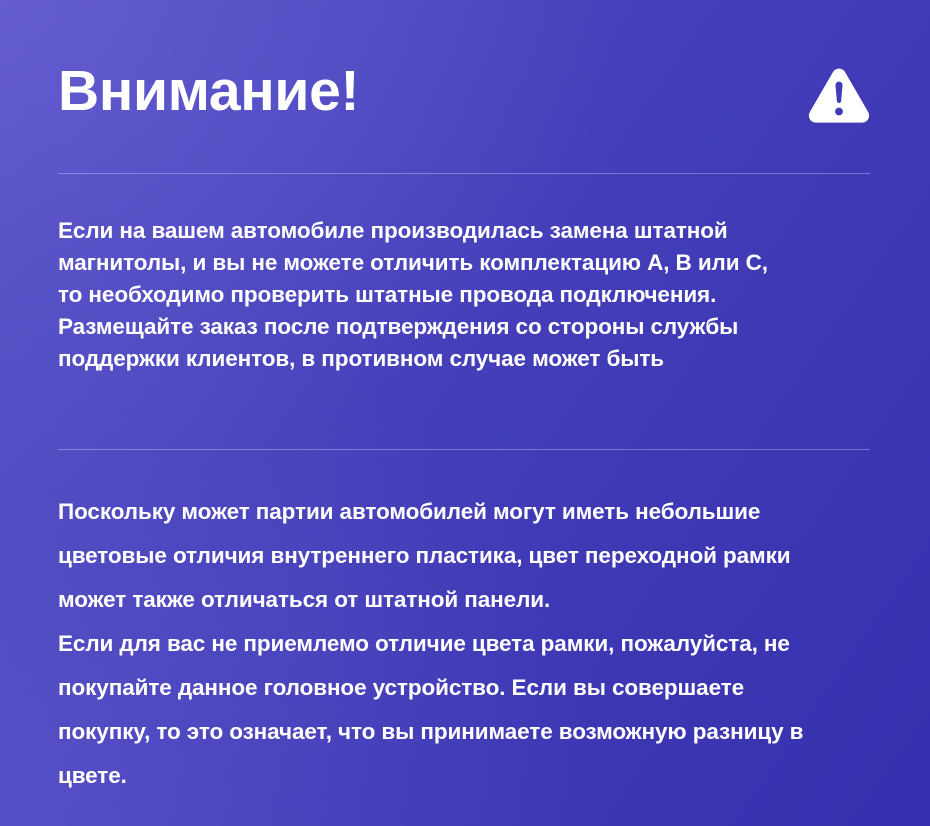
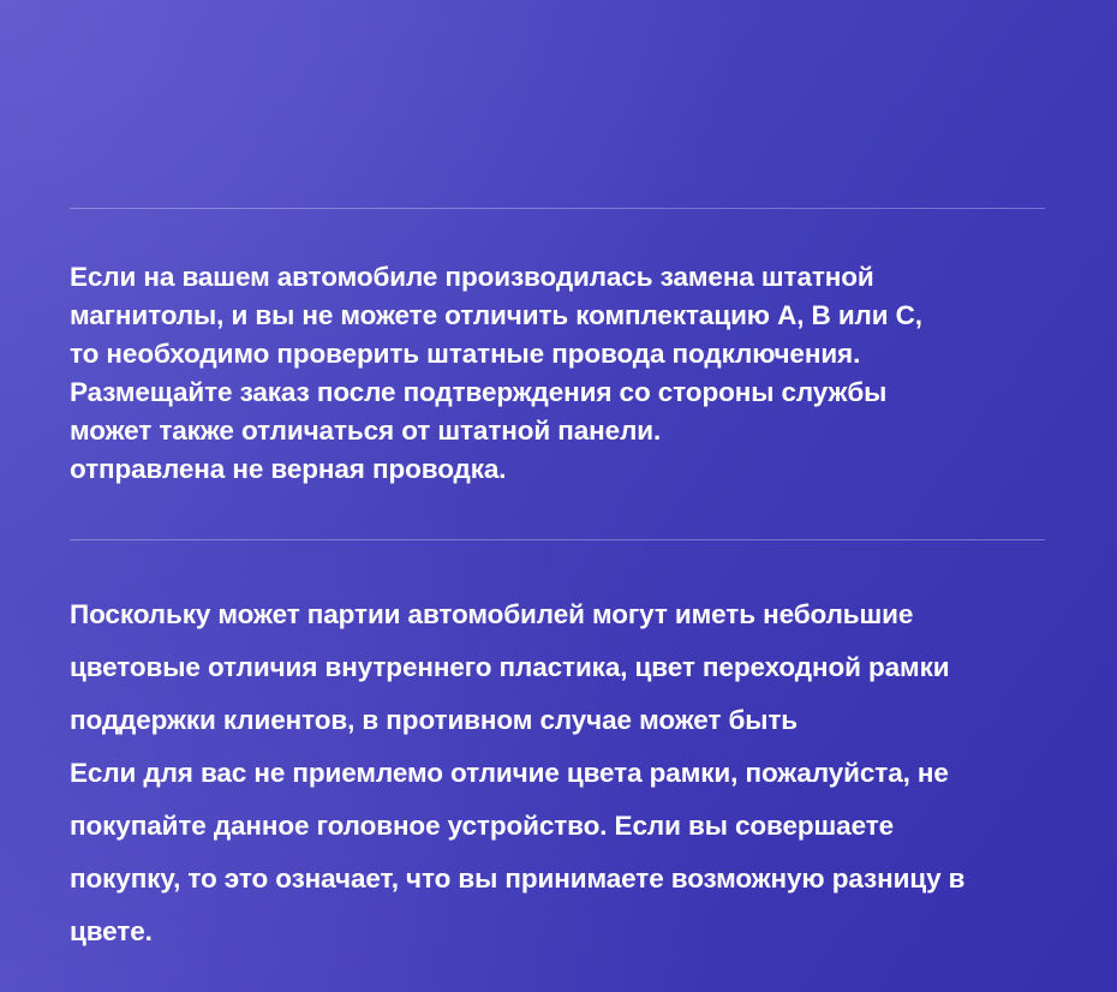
- Внимание!
  Если на вашем автомобиле производилась замена штатной
  магнитолы, и вы не можете отличить комплектацию A, B или C,
  то необходимо проверить штатные провода подключения.
  Размещайте заказ после подтверждения со стороны службы
- поддержки клиентов, в противном случае может быть
+ может также отличаться от штатной панели.
+ отправлена не верная проводка.
  Поскольку может партии автомобилей могут иметь небольшие
  цветовые отличия внутреннего пластика, цвет переходной рамки
- может также отличаться от штатной панели.
+ поддержки клиентов, в противном случае может быть
  Если для вас не приемлемо отличие цвета рамки, пожалуйста, не
  покупайте данное головное устройство. Если вы совершаете
  покупку, то это означает, что вы принимаете возможную разницу в
  цвете.
